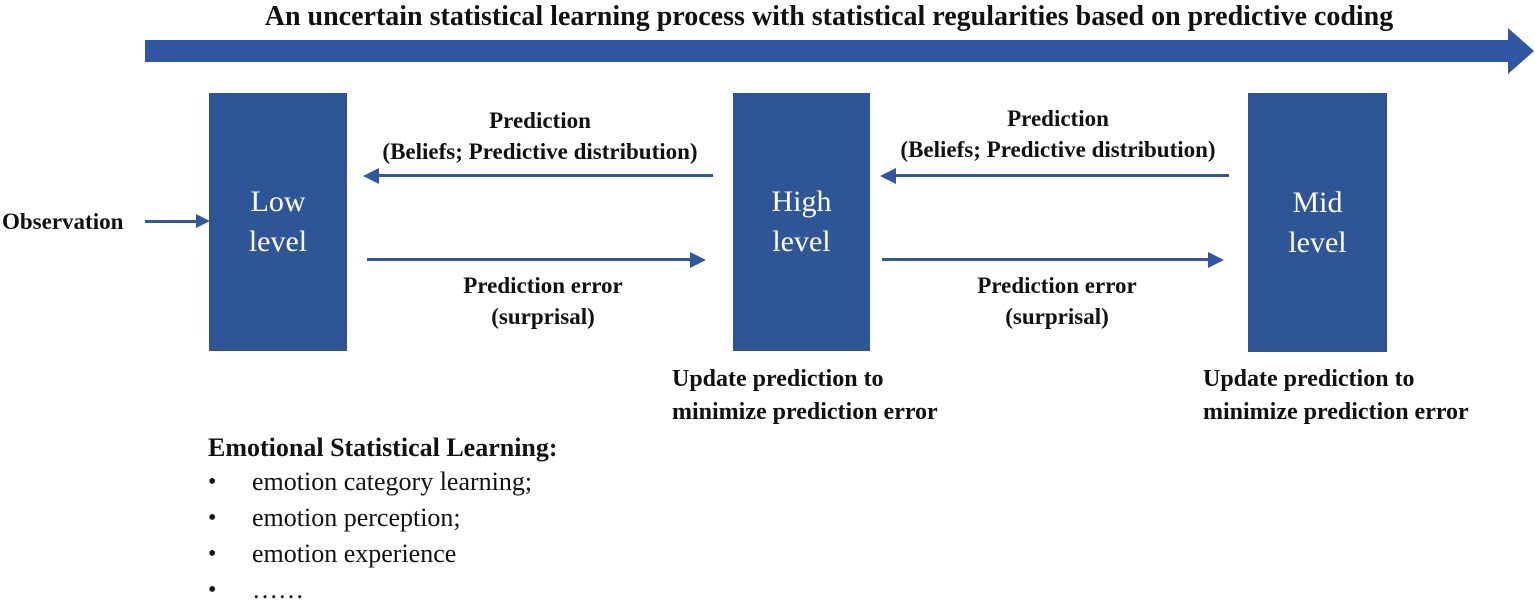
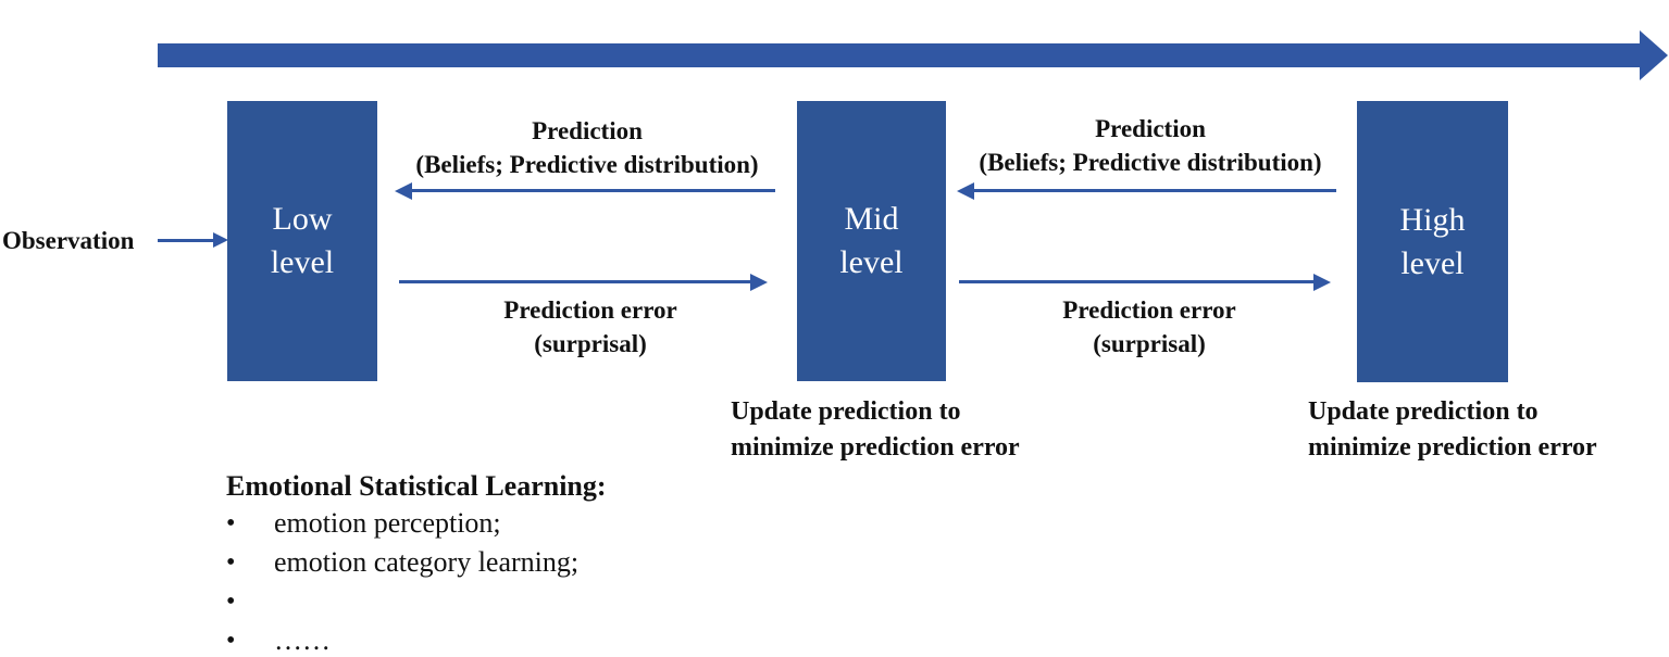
- An uncertain statistical learning process with statistical regularities based on predictive coding
  Observation
  Low
  level
- High
+ Mid
  level
- Mid
+ High
  level
  Prediction
  (Beliefs; Predictive distribution)
  Prediction error
  (surprisal)
  Prediction
  (Beliefs; Predictive distribution)
  Prediction error
  (surprisal)
  Update prediction to
  minimize prediction error
  Update prediction to
  minimize prediction error
  Emotional Statistical Learning:
  •
- emotion category learning;
+ emotion perception;
  •
- emotion perception;
+ emotion category learning;
  •
- emotion experience
  •
  ……
